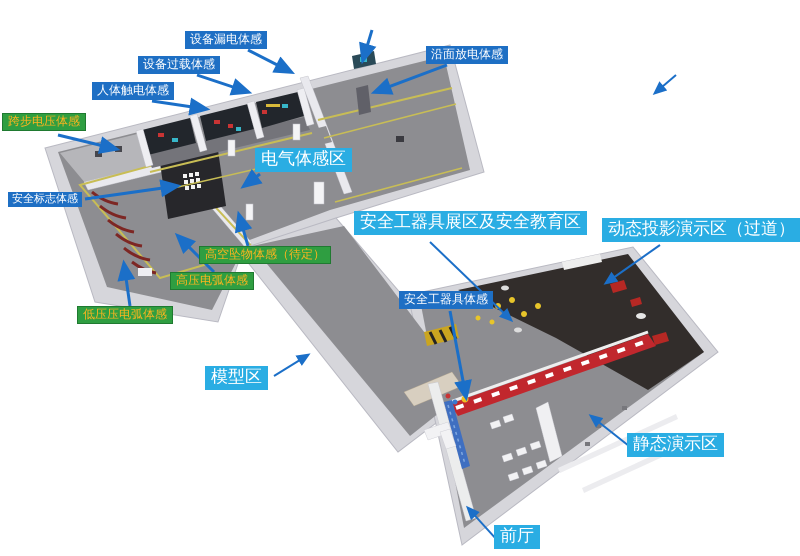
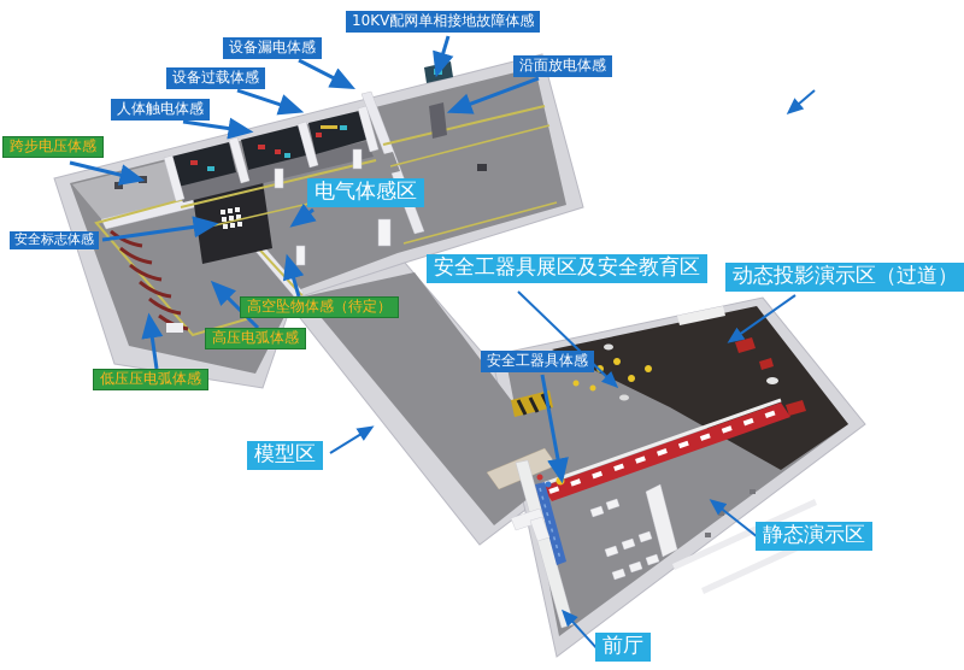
+ 10KV配网单相接地故障体感
  设备漏电体感
  设备过载体感
  人体触电体感
  沿面放电体感
  跨步电压体感
  安全标志体感
  电气体感区
  高空坠物体感（待定）
  高压电弧体感
  低压压电弧体感
  安全工器具展区及安全教育区
  动态投影演示区（过道）
  安全工器具体感
  模型区
  静态演示区
  前厅
